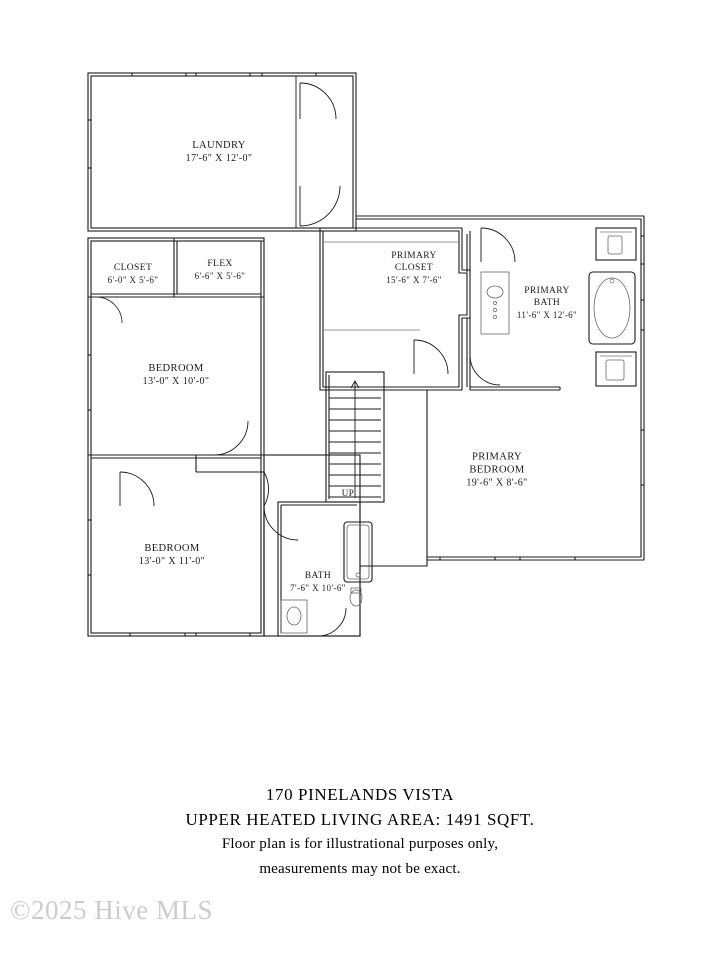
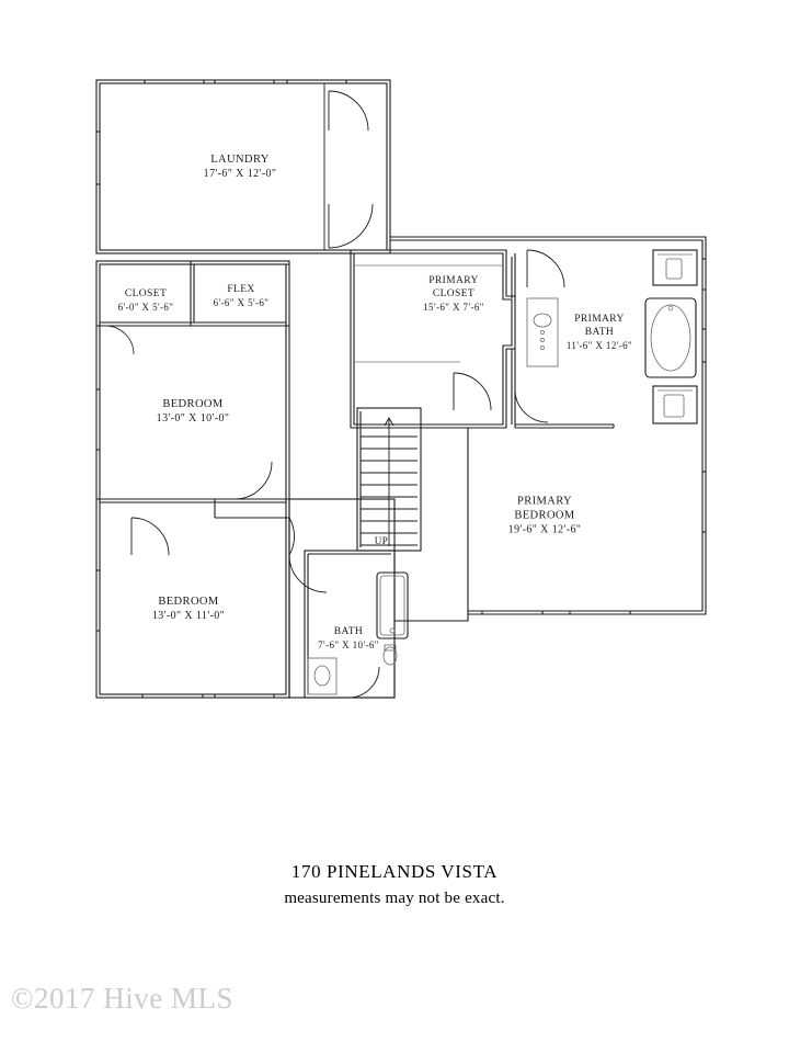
  LAUNDRY
  17'-6" X 12'-0"
  CLOSET
  6'-0" X 5'-6"
  FLEX
  6'-6" X 5'-6"
  BEDROOM
  13'-0" X 10'-0"
  BEDROOM
  13'-0" X 11'-0"
  BATH
  7'-6" X 10'-6"
  PRIMARY
  CLOSET
  15'-6" X 7'-6"
  PRIMARY
  BATH
  11'-6" X 12'-6"
  PRIMARY
  BEDROOM
- 19'-6" X 8'-6"
+ 19'-6" X 12'-6"
  UP
  170 PINELANDS VISTA
- UPPER HEATED LIVING AREA: 1491 SQFT.
- Floor plan is for illustrational purposes only,
  measurements may not be exact.
- ©2025 Hive MLS
+ ©2017 Hive MLS
